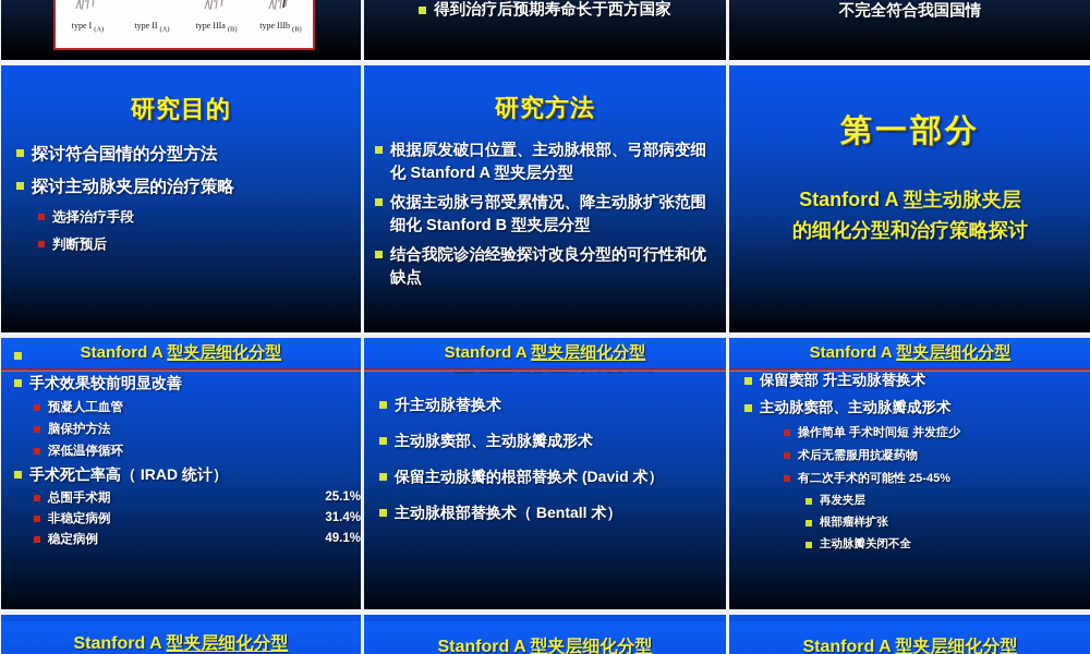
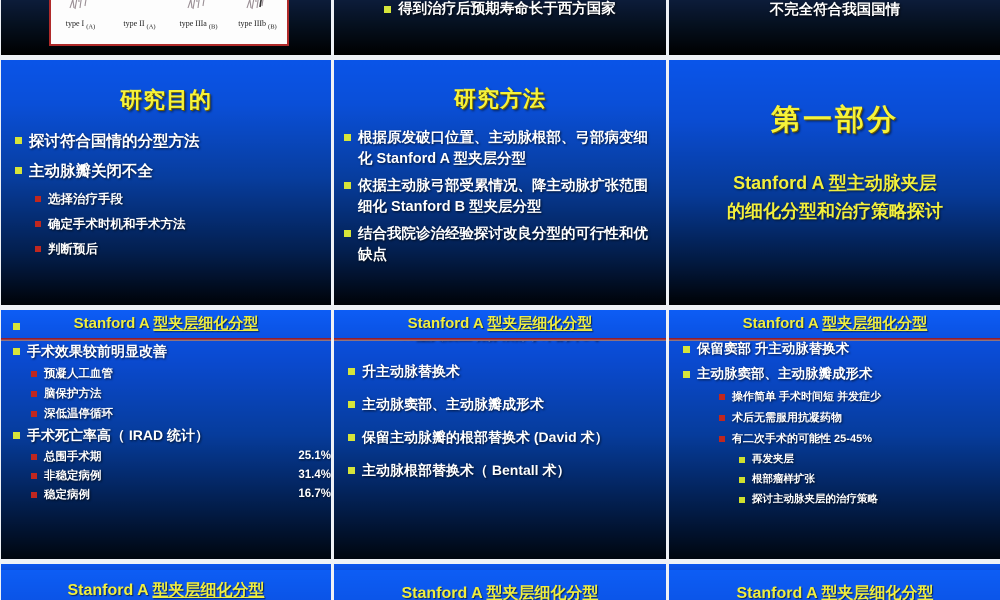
  type IIIa
  type IIIb
  得到治疗后预期寿命长于西方国家
  不完全符合我国国情
  研究目的
  探讨符合国情的分型方法
- 探讨主动脉夹层的治疗策略
+ 主动脉瓣关闭不全
  选择治疗手段
+ 确定手术时机和手术方法
  判断预后
  研究方法
  根据原发破口位置、主动脉根部、弓部病变细化 Stanford A 型夹层分型
  依据主动脉弓部受累情况、降主动脉扩张范围细化 Stanford B 型夹层分型
  结合我院诊治经验探讨改良分型的可行性和优缺点
  第一部分
  Stanford A 型主动脉夹层
  的细化分型和治疗策略探讨
  Stanford A 型夹层细化分型
  手术效果较前明显改善
  预凝人工血管
  脑保护方法
  深低温停循环
  手术死亡率高（ IRAD 统计）
  总围手术期
  25.1%
  非稳定病例
  31.4%
  稳定病例
- 49.1%
+ 16.7%
  Stanford A 型夹层细化分型
  升主动脉替换术
  主动脉窦部、主动脉瓣成形术
  保留主动脉瓣的根部替换术 (David 术）
  主动脉根部替换术（ Bentall 术）
  Stanford A 型夹层细化分型
  保留窦部 升主动脉替换术
  主动脉窦部、主动脉瓣成形术
  操作简单 手术时间短 并发症少
  术后无需服用抗凝药物
  有二次手术的可能性 25-45%
  再发夹层
  根部瘤样扩张
- 主动脉瓣关闭不全
+ 探讨主动脉夹层的治疗策略
  Stanford A 型夹层细化分型
  Stanford A 型夹层细化分型
  Stanford A 型夹层细化分型
